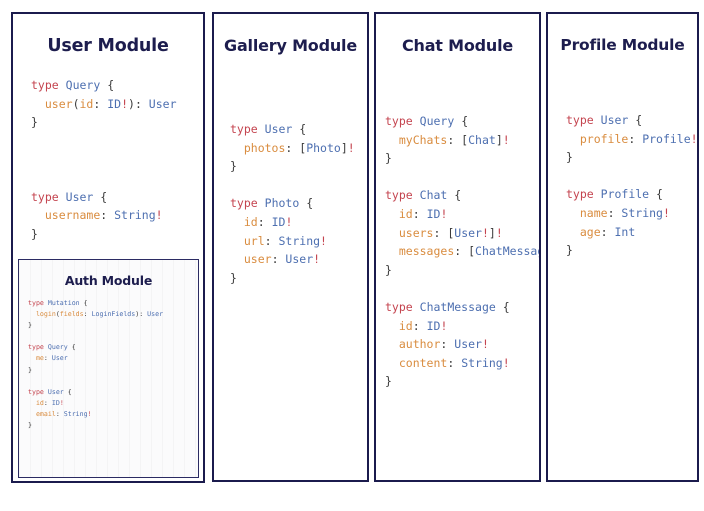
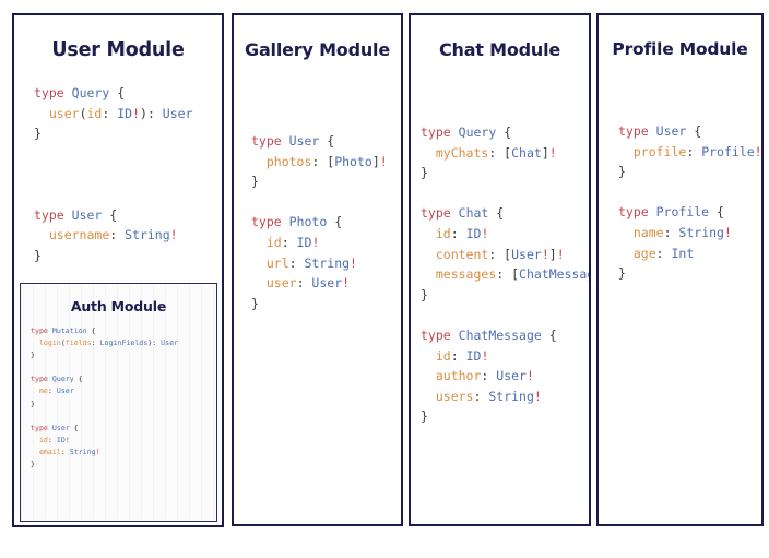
  User Module
  type Query {
  user(id: ID!): User
  }
  type User {
  username: String!
  }
  Auth Module
  type Mutation {
  login(fields: LoginFields): User
  }
  type Query {
  me: User
  }
  type User {
  id: ID!
  email: String!
  }
  Gallery Module
  type User {
  photos: [Photo]!
  }
  type Photo {
  id: ID!
  url: String!
  user: User!
  }
  Chat Module
  type Query {
  myChats: [Chat]!
  }
  type Chat {
  id: ID!
- users: [User!]!
+ content: [User!]!
  messages: [ChatMessa
  }
  type ChatMessage {
  id: ID!
  author: User!
- content: String!
+ users: String!
  }
  Profile Module
  type User {
  profile: Profile!
  }
  type Profile {
  name: String!
  age: Int
  }
